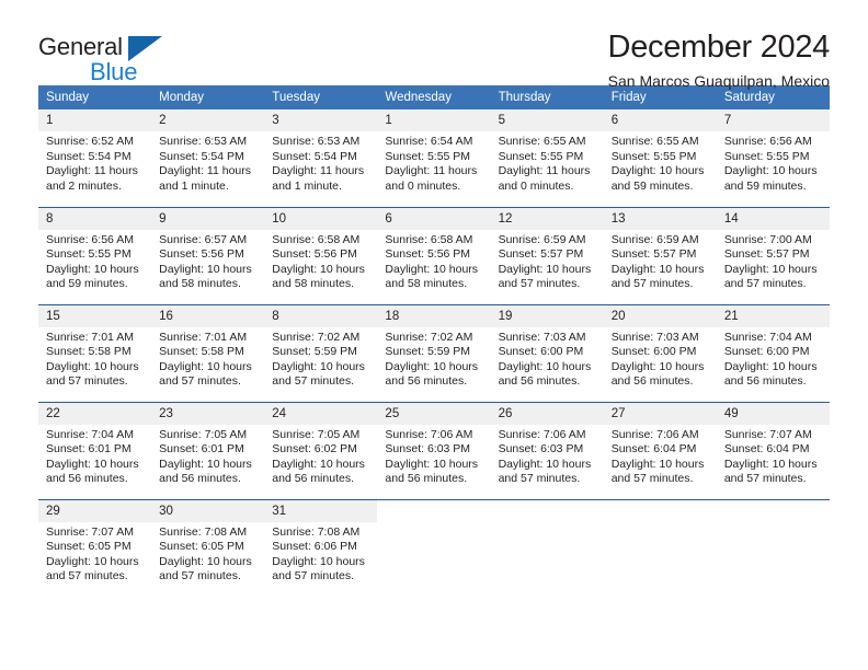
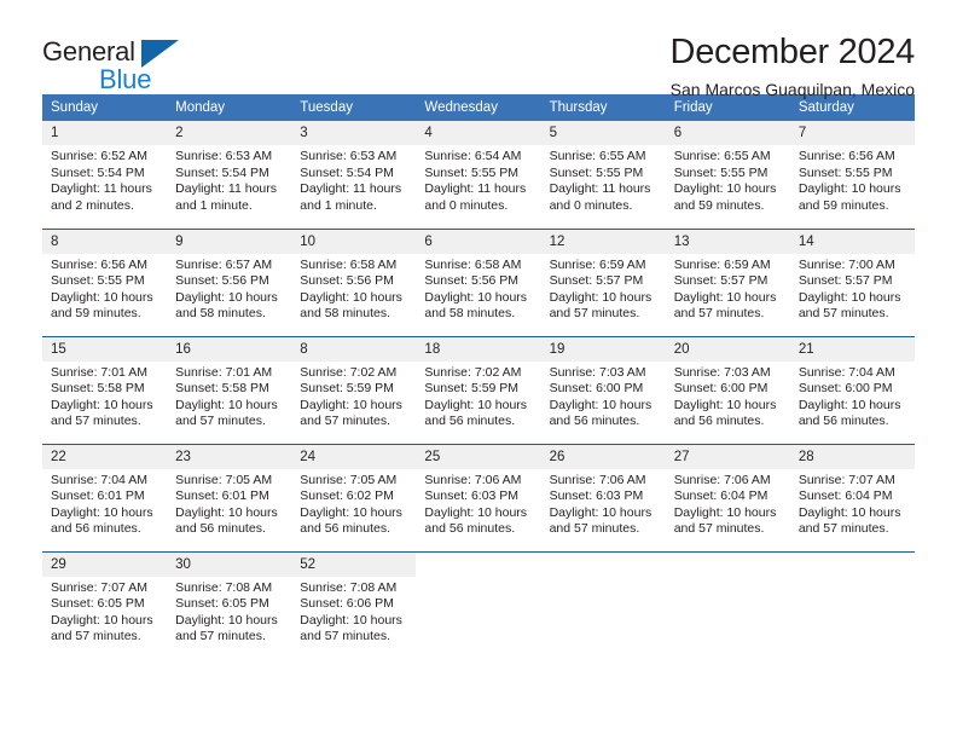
  General
  Blue
  December 2024
  San Marcos Guaquilpan, Mexico
  Sunday	Monday	Tuesday	Wednesday	Thursday	Friday	Saturday
- 1Sunrise: 6:52 AMSunset: 5:54 PMDaylight: 11 hoursand 2 minutes.	2Sunrise: 6:53 AMSunset: 5:54 PMDaylight: 11 hoursand 1 minute.	3Sunrise: 6:53 AMSunset: 5:54 PMDaylight: 11 hoursand 1 minute.	1Sunrise: 6:54 AMSunset: 5:55 PMDaylight: 11 hoursand 0 minutes.	5Sunrise: 6:55 AMSunset: 5:55 PMDaylight: 11 hoursand 0 minutes.	6Sunrise: 6:55 AMSunset: 5:55 PMDaylight: 10 hoursand 59 minutes.	7Sunrise: 6:56 AMSunset: 5:55 PMDaylight: 10 hoursand 59 minutes.
+ 1Sunrise: 6:52 AMSunset: 5:54 PMDaylight: 11 hoursand 2 minutes.	2Sunrise: 6:53 AMSunset: 5:54 PMDaylight: 11 hoursand 1 minute.	3Sunrise: 6:53 AMSunset: 5:54 PMDaylight: 11 hoursand 1 minute.	4Sunrise: 6:54 AMSunset: 5:55 PMDaylight: 11 hoursand 0 minutes.	5Sunrise: 6:55 AMSunset: 5:55 PMDaylight: 11 hoursand 0 minutes.	6Sunrise: 6:55 AMSunset: 5:55 PMDaylight: 10 hoursand 59 minutes.	7Sunrise: 6:56 AMSunset: 5:55 PMDaylight: 10 hoursand 59 minutes.
  8Sunrise: 6:56 AMSunset: 5:55 PMDaylight: 10 hoursand 59 minutes.	9Sunrise: 6:57 AMSunset: 5:56 PMDaylight: 10 hoursand 58 minutes.	10Sunrise: 6:58 AMSunset: 5:56 PMDaylight: 10 hoursand 58 minutes.	6Sunrise: 6:58 AMSunset: 5:56 PMDaylight: 10 hoursand 58 minutes.	12Sunrise: 6:59 AMSunset: 5:57 PMDaylight: 10 hoursand 57 minutes.	13Sunrise: 6:59 AMSunset: 5:57 PMDaylight: 10 hoursand 57 minutes.	14Sunrise: 7:00 AMSunset: 5:57 PMDaylight: 10 hoursand 57 minutes.
  15Sunrise: 7:01 AMSunset: 5:58 PMDaylight: 10 hoursand 57 minutes.	16Sunrise: 7:01 AMSunset: 5:58 PMDaylight: 10 hoursand 57 minutes.	8Sunrise: 7:02 AMSunset: 5:59 PMDaylight: 10 hoursand 57 minutes.	18Sunrise: 7:02 AMSunset: 5:59 PMDaylight: 10 hoursand 56 minutes.	19Sunrise: 7:03 AMSunset: 6:00 PMDaylight: 10 hoursand 56 minutes.	20Sunrise: 7:03 AMSunset: 6:00 PMDaylight: 10 hoursand 56 minutes.	21Sunrise: 7:04 AMSunset: 6:00 PMDaylight: 10 hoursand 56 minutes.
- 22Sunrise: 7:04 AMSunset: 6:01 PMDaylight: 10 hoursand 56 minutes.	23Sunrise: 7:05 AMSunset: 6:01 PMDaylight: 10 hoursand 56 minutes.	24Sunrise: 7:05 AMSunset: 6:02 PMDaylight: 10 hoursand 56 minutes.	25Sunrise: 7:06 AMSunset: 6:03 PMDaylight: 10 hoursand 56 minutes.	26Sunrise: 7:06 AMSunset: 6:03 PMDaylight: 10 hoursand 57 minutes.	27Sunrise: 7:06 AMSunset: 6:04 PMDaylight: 10 hoursand 57 minutes.	49Sunrise: 7:07 AMSunset: 6:04 PMDaylight: 10 hoursand 57 minutes.
+ 22Sunrise: 7:04 AMSunset: 6:01 PMDaylight: 10 hoursand 56 minutes.	23Sunrise: 7:05 AMSunset: 6:01 PMDaylight: 10 hoursand 56 minutes.	24Sunrise: 7:05 AMSunset: 6:02 PMDaylight: 10 hoursand 56 minutes.	25Sunrise: 7:06 AMSunset: 6:03 PMDaylight: 10 hoursand 56 minutes.	26Sunrise: 7:06 AMSunset: 6:03 PMDaylight: 10 hoursand 57 minutes.	27Sunrise: 7:06 AMSunset: 6:04 PMDaylight: 10 hoursand 57 minutes.	28Sunrise: 7:07 AMSunset: 6:04 PMDaylight: 10 hoursand 57 minutes.
- 29Sunrise: 7:07 AMSunset: 6:05 PMDaylight: 10 hoursand 57 minutes.	30Sunrise: 7:08 AMSunset: 6:05 PMDaylight: 10 hoursand 57 minutes.	31Sunrise: 7:08 AMSunset: 6:06 PMDaylight: 10 hoursand 57 minutes.
+ 29Sunrise: 7:07 AMSunset: 6:05 PMDaylight: 10 hoursand 57 minutes.	30Sunrise: 7:08 AMSunset: 6:05 PMDaylight: 10 hoursand 57 minutes.	52Sunrise: 7:08 AMSunset: 6:06 PMDaylight: 10 hoursand 57 minutes.
